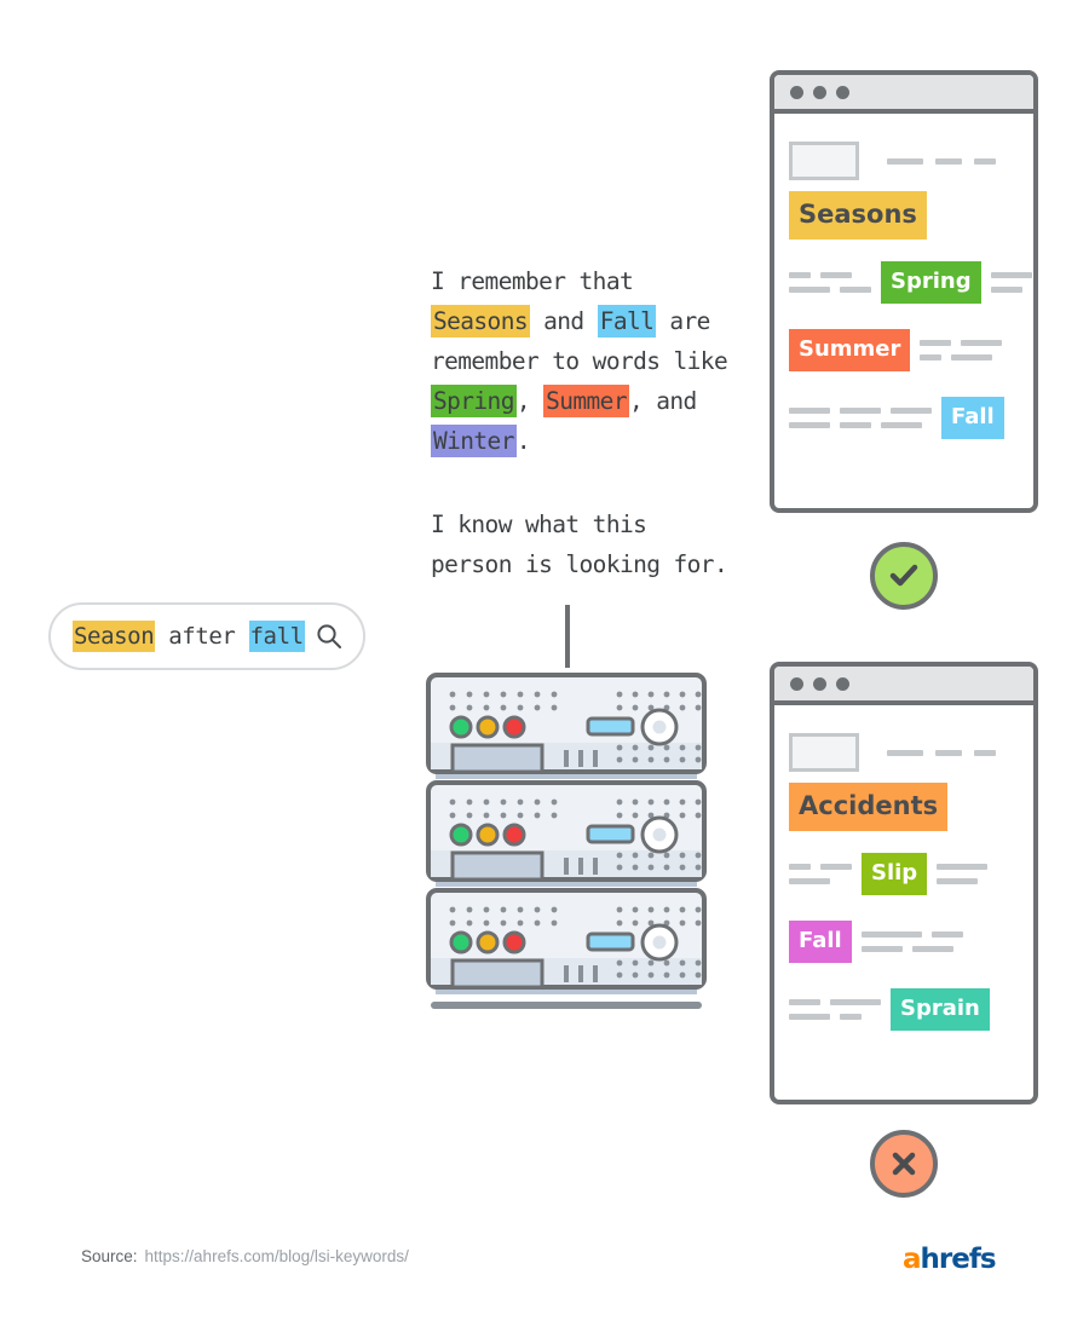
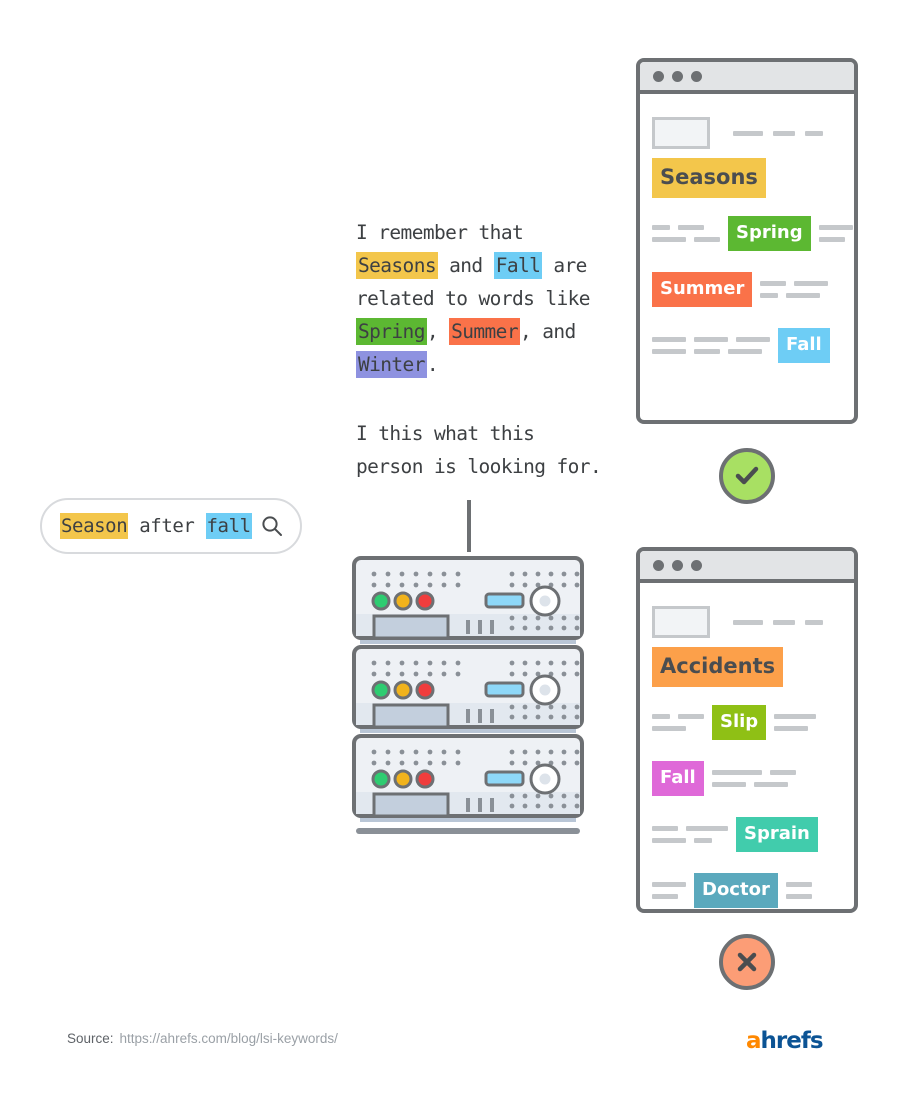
  Season after fall
- I remember that Seasons and Fall are remember to words like Spring, Summer, and Winter.
+ I remember that Seasons and Fall are related to words like Spring, Summer, and Winter.
- I know what this person is looking for.
+ I this what this person is looking for.
  Seasons
  Spring
  Summer
  Fall
  Accidents
  Slip
  Fall
  Sprain
+ Doctor
  Source: https://ahrefs.com/blog/lsi-keywords/
  ahrefs
